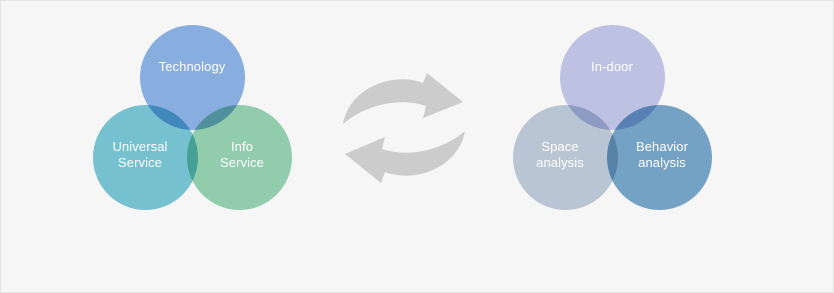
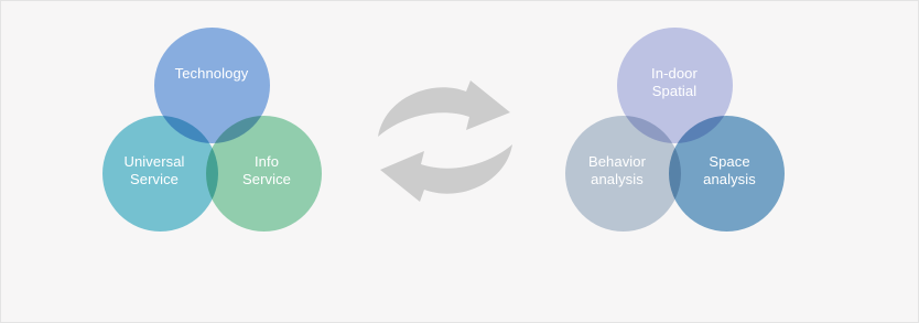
  Technology
  Universal
  Service
  Info
  Service
  In-door
+ Spatial
- Space
+ Behavior
  analysis
- Behavior
+ Space
  analysis
